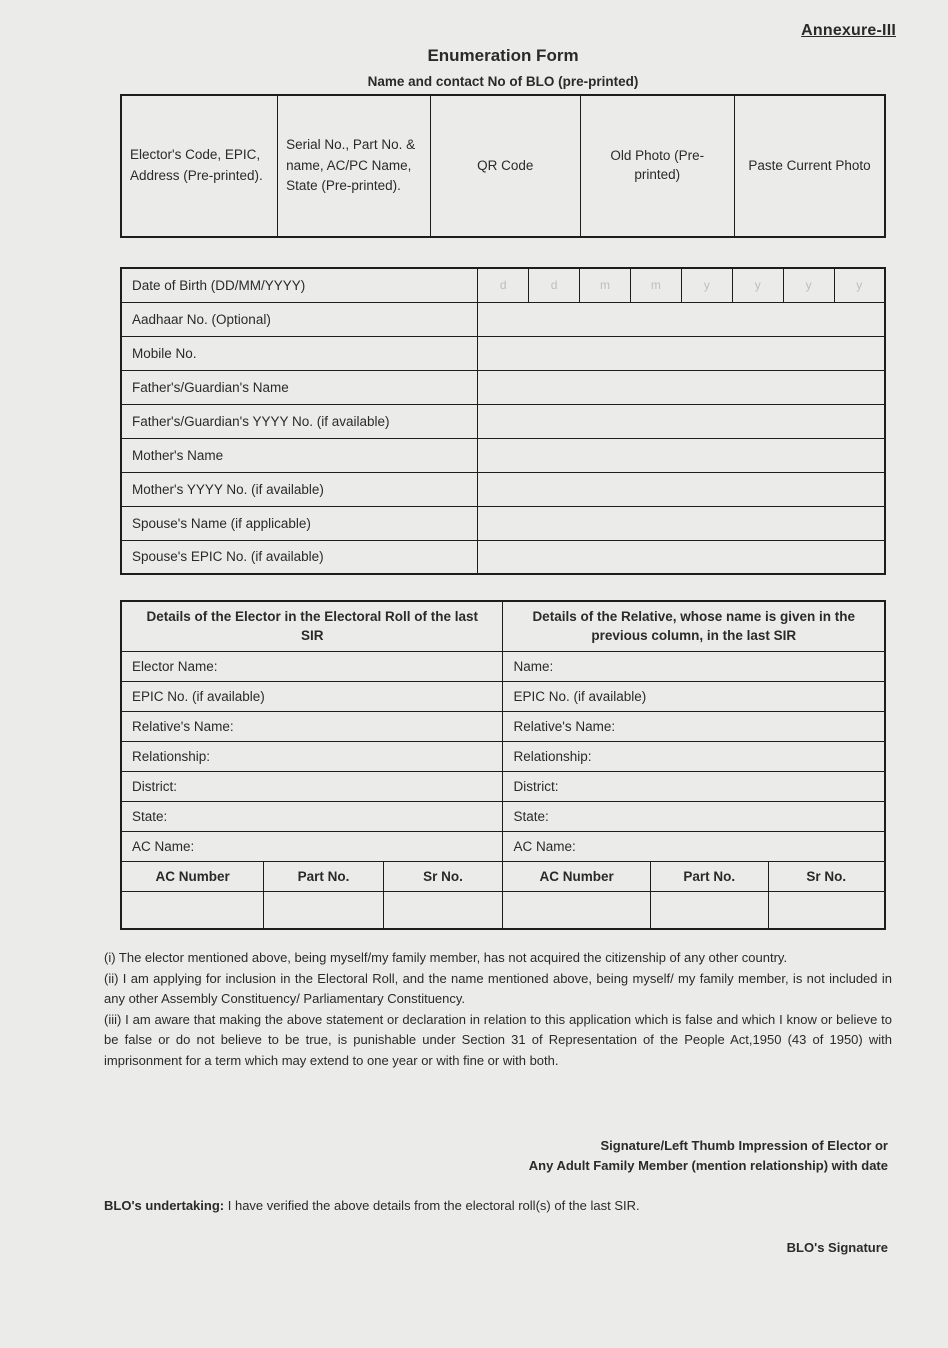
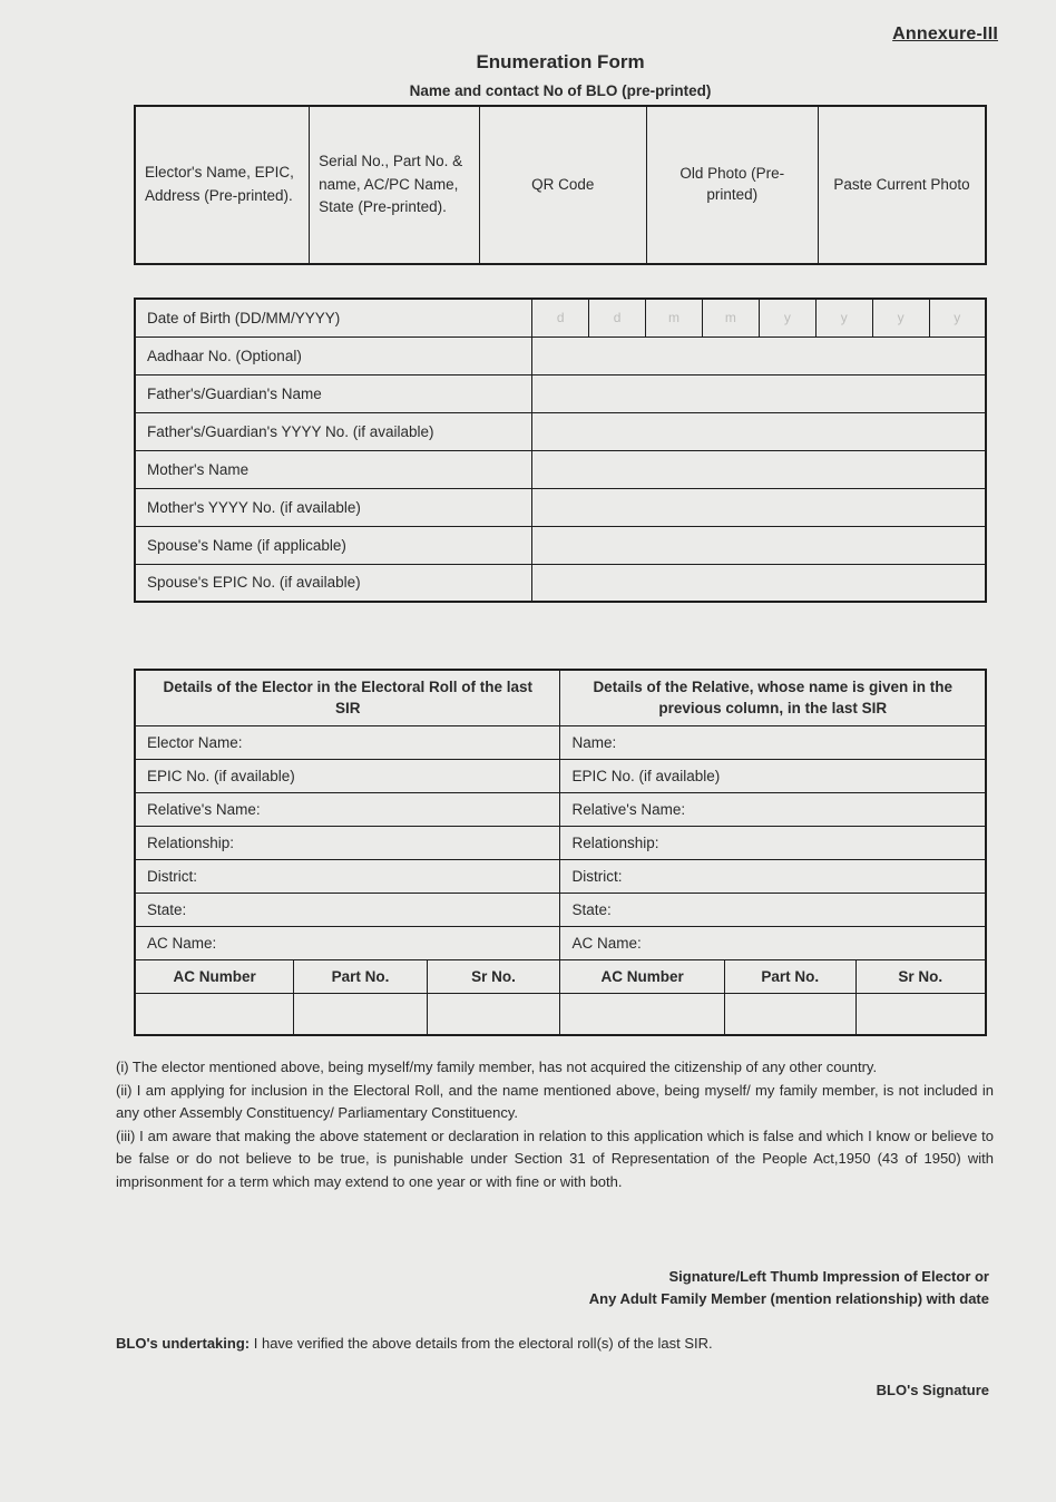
  Annexure-III
  Enumeration Form
  Name and contact No of BLO (pre-printed)
- Elector's Code, EPIC, Address (Pre-printed).	Serial No., Part No. & name, AC/PC Name, State (Pre-printed).	QR Code	Old Photo (Pre-printed)	Paste Current Photo
+ Elector's Name, EPIC, Address (Pre-printed).	Serial No., Part No. & name, AC/PC Name, State (Pre-printed).	QR Code	Old Photo (Pre-printed)	Paste Current Photo
  Date of Birth (DD/MM/YYYY)	d	d	m	m	y	y	y	y
  Aadhaar No. (Optional)
- Mobile No.
  Father's/Guardian's Name
  Father's/Guardian's YYYY No. (if available)
  Mother's Name
  Mother's YYYY No. (if available)
  Spouse's Name (if applicable)
  Spouse's EPIC No. (if available)
  Details of the Elector in the Electoral Roll of the last SIR	Details of the Relative, whose name is given in the previous column, in the last SIR
  Elector Name:	Name:
  EPIC No. (if available)	EPIC No. (if available)
  Relative's Name:	Relative's Name:
  Relationship:	Relationship:
  District:	District:
  State:	State:
  AC Name:	AC Name:
  AC Number	Part No.	Sr No.	AC Number	Part No.	Sr No.
  (i) The elector mentioned above, being myself/my family member, has not acquired the citizenship of any other country.
  (ii) I am applying for inclusion in the Electoral Roll, and the name mentioned above, being myself/ my family member, is not included in any other Assembly Constituency/ Parliamentary Constituency.
  (iii) I am aware that making the above statement or declaration in relation to this application which is false and which I know or believe to be false or do not believe to be true, is punishable under Section 31 of Representation of the People Act,1950 (43 of 1950) with imprisonment for a term which may extend to one year or with fine or with both.
  Signature/Left Thumb Impression of Elector or
  Any Adult Family Member (mention relationship) with date
  BLO's undertaking: I have verified the above details from the electoral roll(s) of the last SIR.
  BLO's Signature
